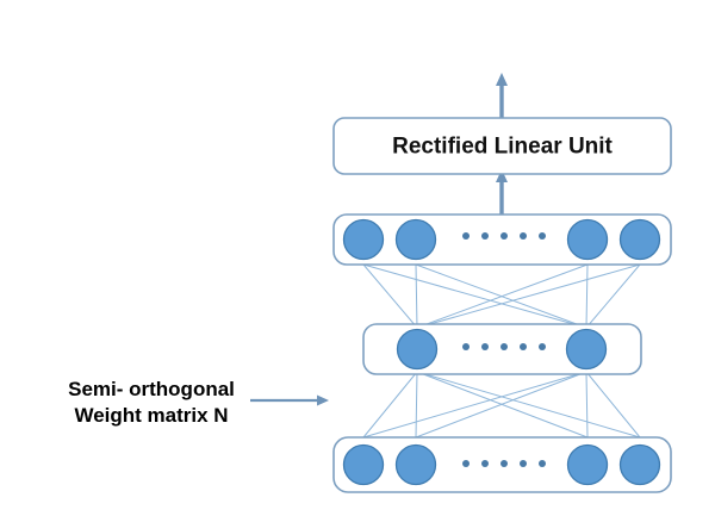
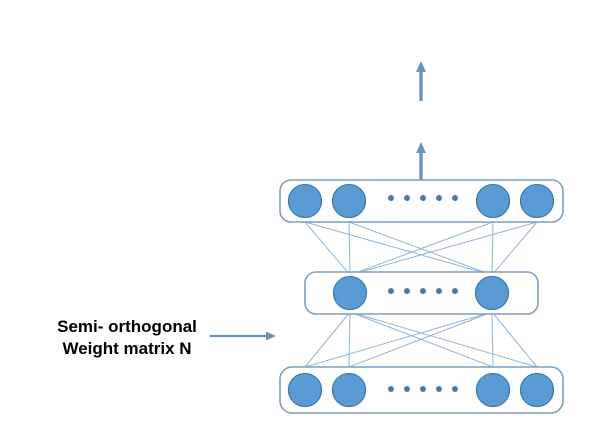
- Rectified Linear Unit
  Semi- orthogonal
  Weight matrix N
